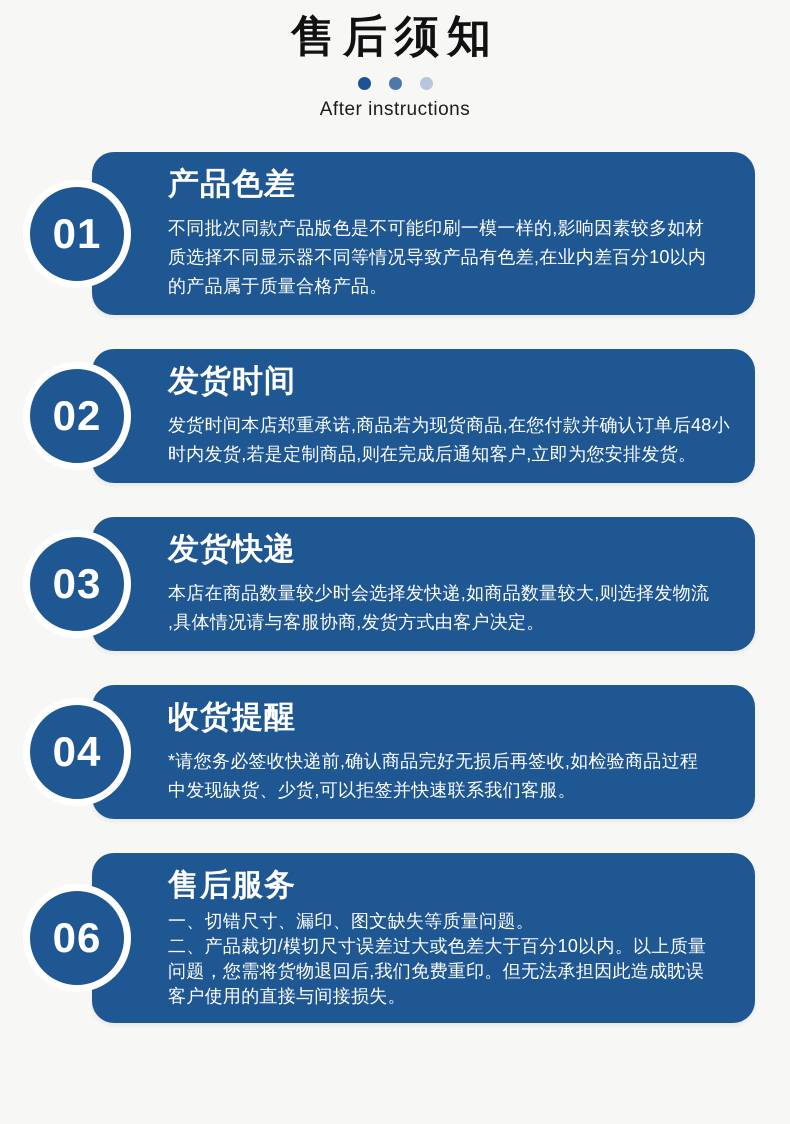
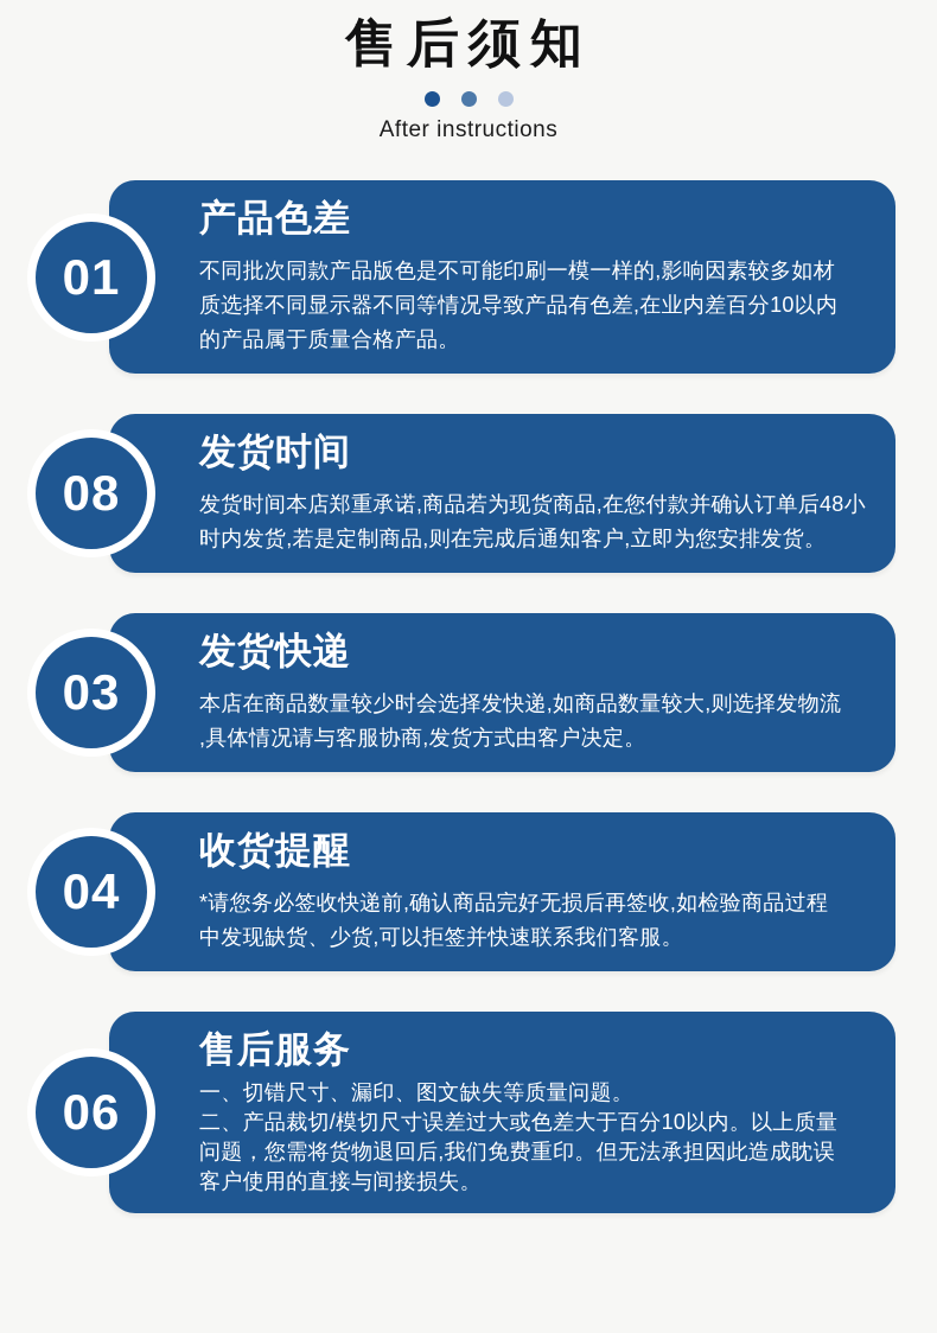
  售后须知
  After instructions
  01
  产品色差
  不同批次同款产品版色是不可能印刷一模一样的,影响因素较多如材
  质选择不同显示器不同等情况导致产品有色差,在业内差百分10以内
  的产品属于质量合格产品。
- 02
+ 08
  发货时间
  发货时间本店郑重承诺,商品若为现货商品,在您付款并确认订单后48小
  时内发货,若是定制商品,则在完成后通知客户,立即为您安排发货。
  03
  发货快递
  本店在商品数量较少时会选择发快递,如商品数量较大,则选择发物流
  ,具体情况请与客服协商,发货方式由客户决定。
  04
  收货提醒
  *请您务必签收快递前,确认商品完好无损后再签收,如检验商品过程
  中发现缺货、少货,可以拒签并快速联系我们客服。
  06
  售后服务
  一、切错尺寸、漏印、图文缺失等质量问题。
  二、产品裁切/模切尺寸误差过大或色差大于百分10以内。以上质量
  问题，您需将货物退回后,我们免费重印。但无法承担因此造成眈误
  客户使用的直接与间接损失。
